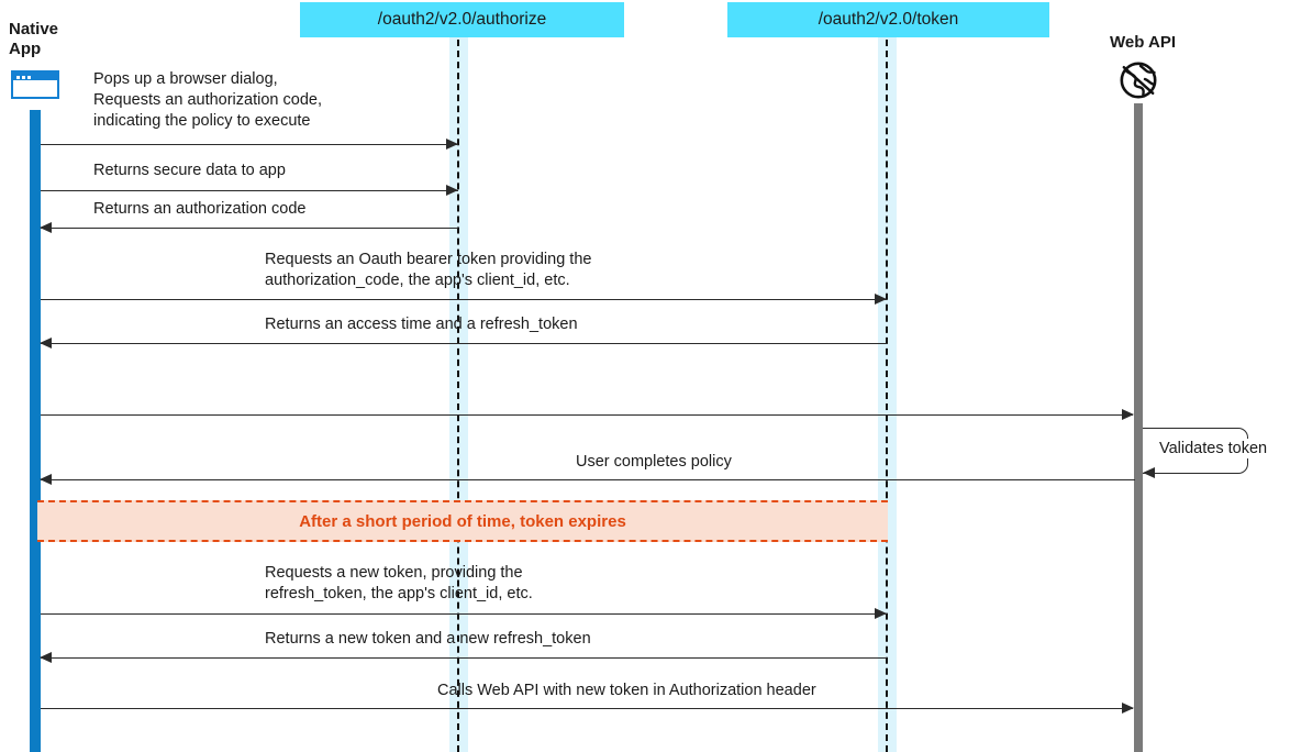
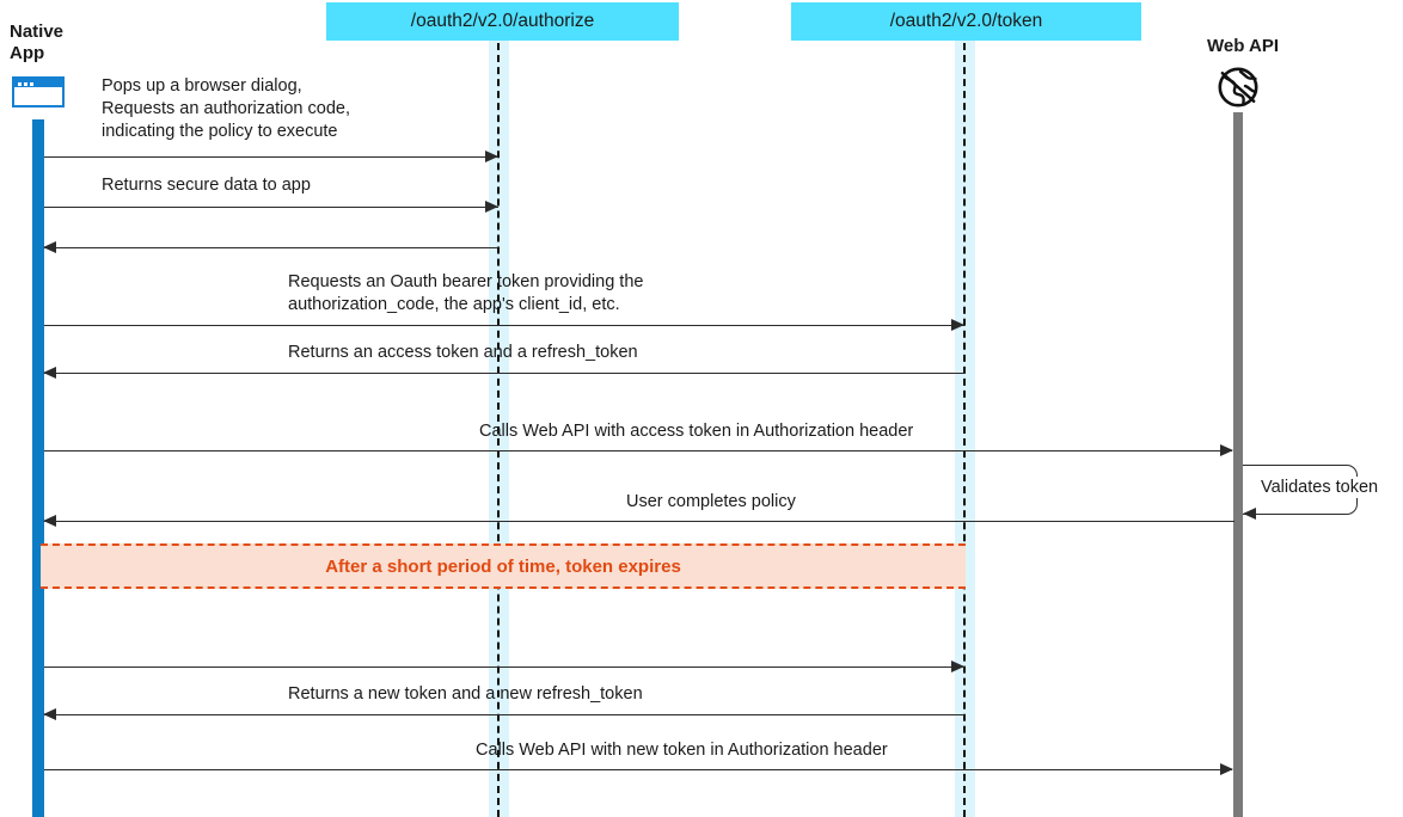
  Native
  App
  /oauth2/v2.0/authorize
  /oauth2/v2.0/token
  Web API
  Pops up a browser dialog,
  Requests an authorization code,
  indicating the policy to execute
  Returns secure data to app
- Returns an authorization code
  Requests an Oauth bearer token providing the
  authorization_code, the app's client_id, etc.
- Returns an access time and a refresh_token
+ Returns an access token and a refresh_token
+ Calls Web API with access token in Authorization header
  Validates token
  User completes policy
  After a short period of time, token expires
- Requests a new token, providing the
- refresh_token, the app's client_id, etc.
  Returns a new token and a new refresh_token
  Calls Web API with new token in Authorization header
